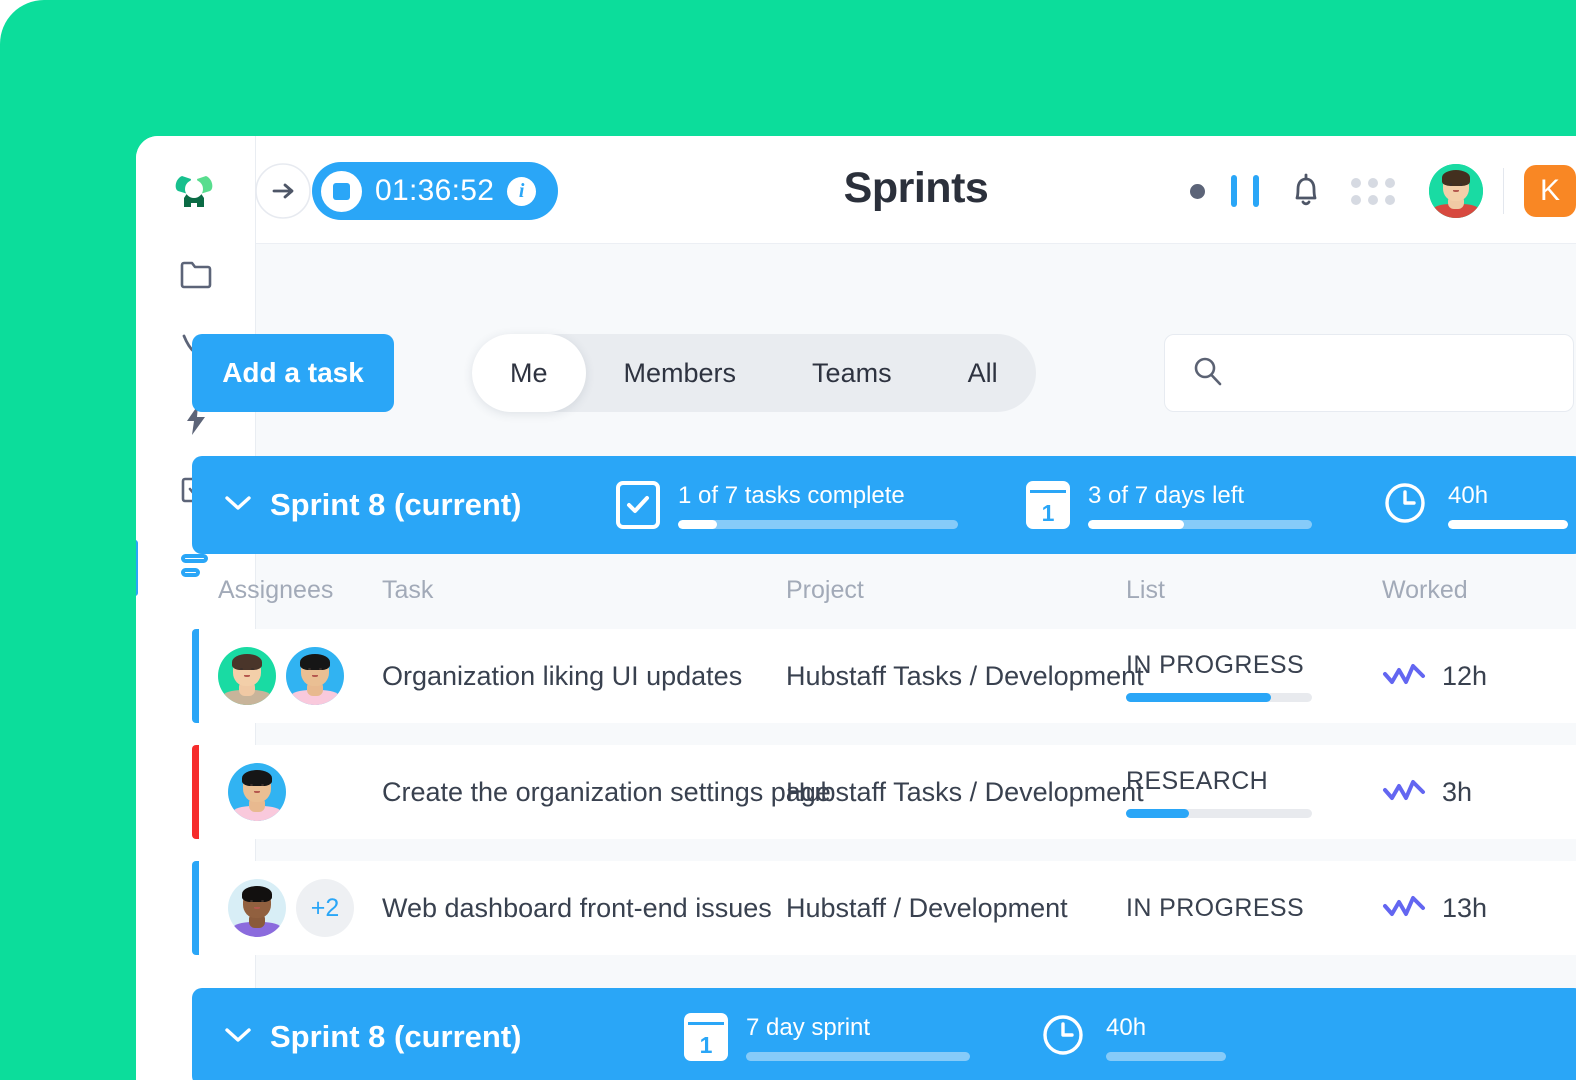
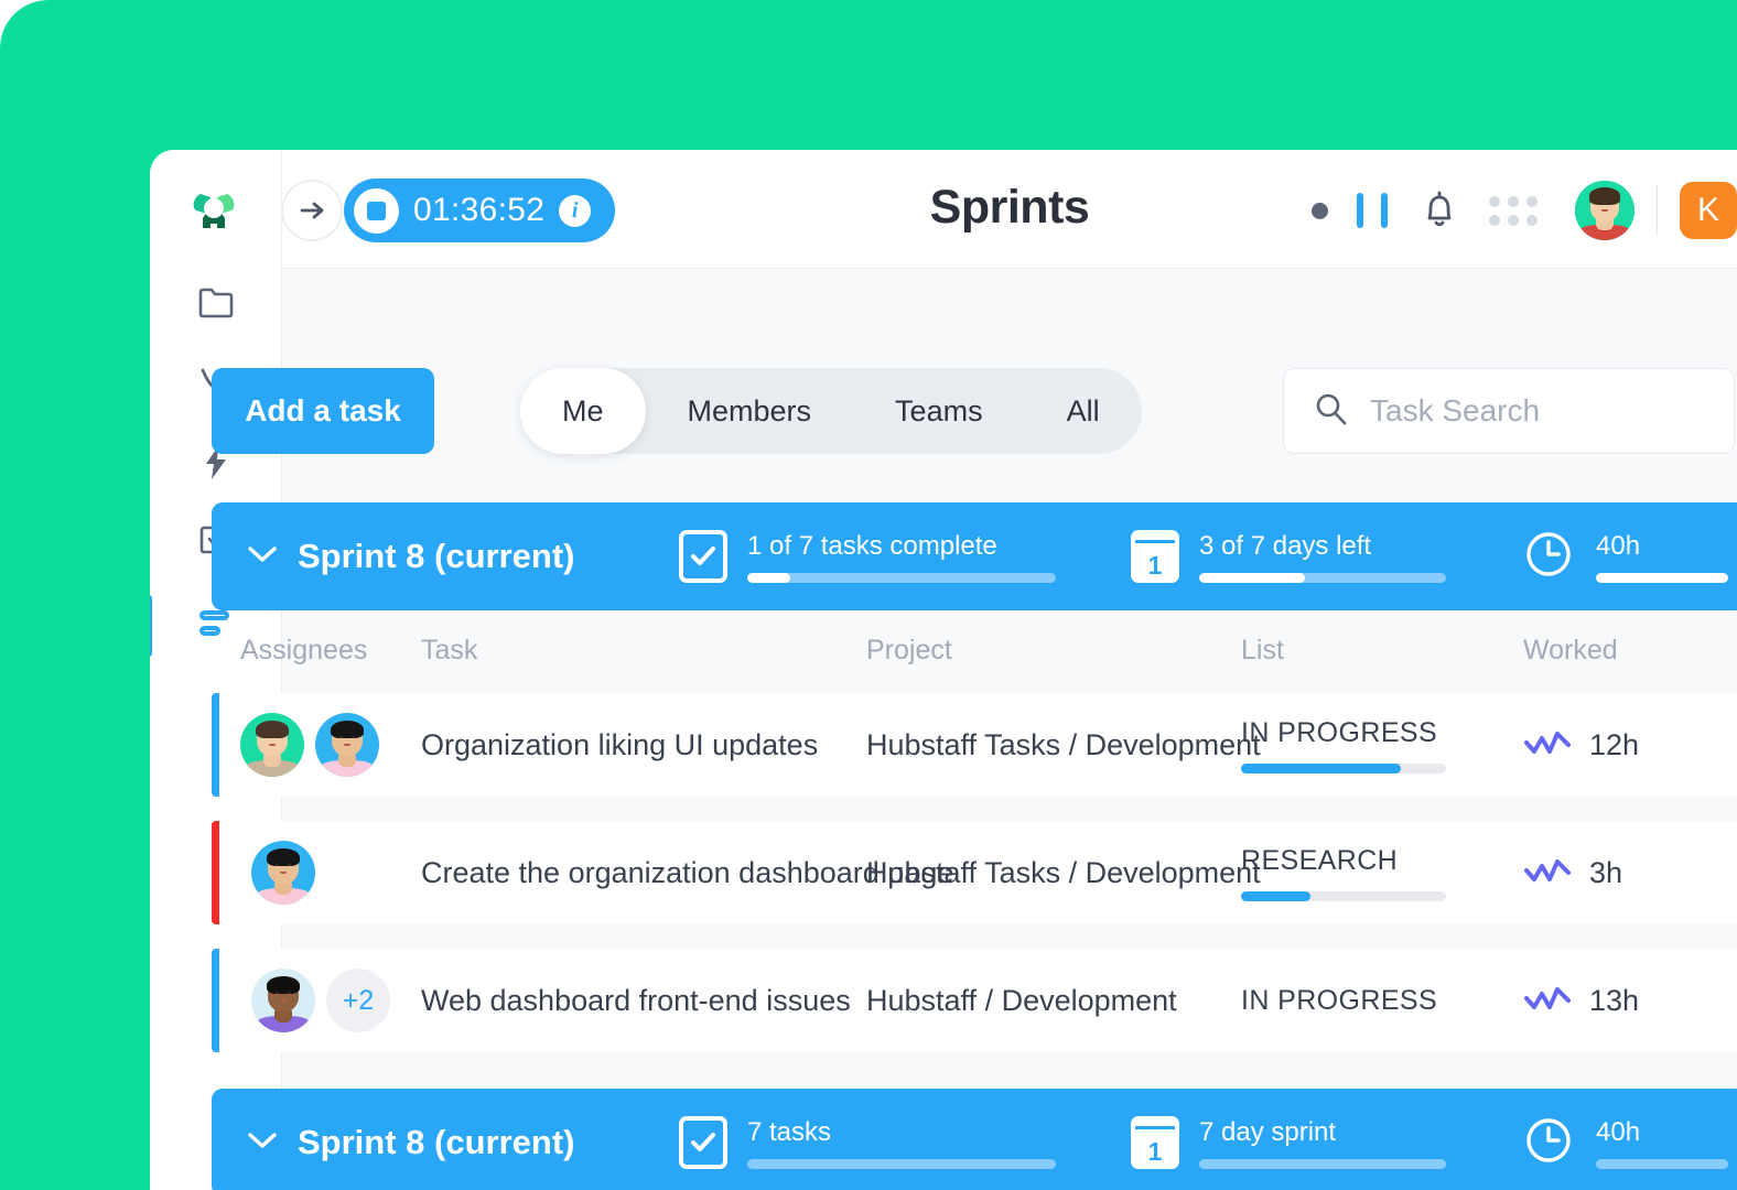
  01:36:52
  i
  Sprints
  K
  Add a task
  Me
  Members
  Teams
  All
+ Task Search
  Sprint 8 (current)
  1 of 7 tasks complete
  1
  3 of 7 days left
  40h
  Assignees
  Task
  Project
  List
  Worked
  Organization liking UI updates
  Hubstaff Tasks / Development
  IN PROGRESS
  12h
- Create the organization settings page
+ Create the organization dashboard page
  Hubstaff Tasks / Development
  RESEARCH
  3h
  +2
  Web dashboard front-end issues
  Hubstaff / Development
  IN PROGRESS
  13h
  Sprint 8 (current)
+ 7 tasks
  1
  7 day sprint
  40h
